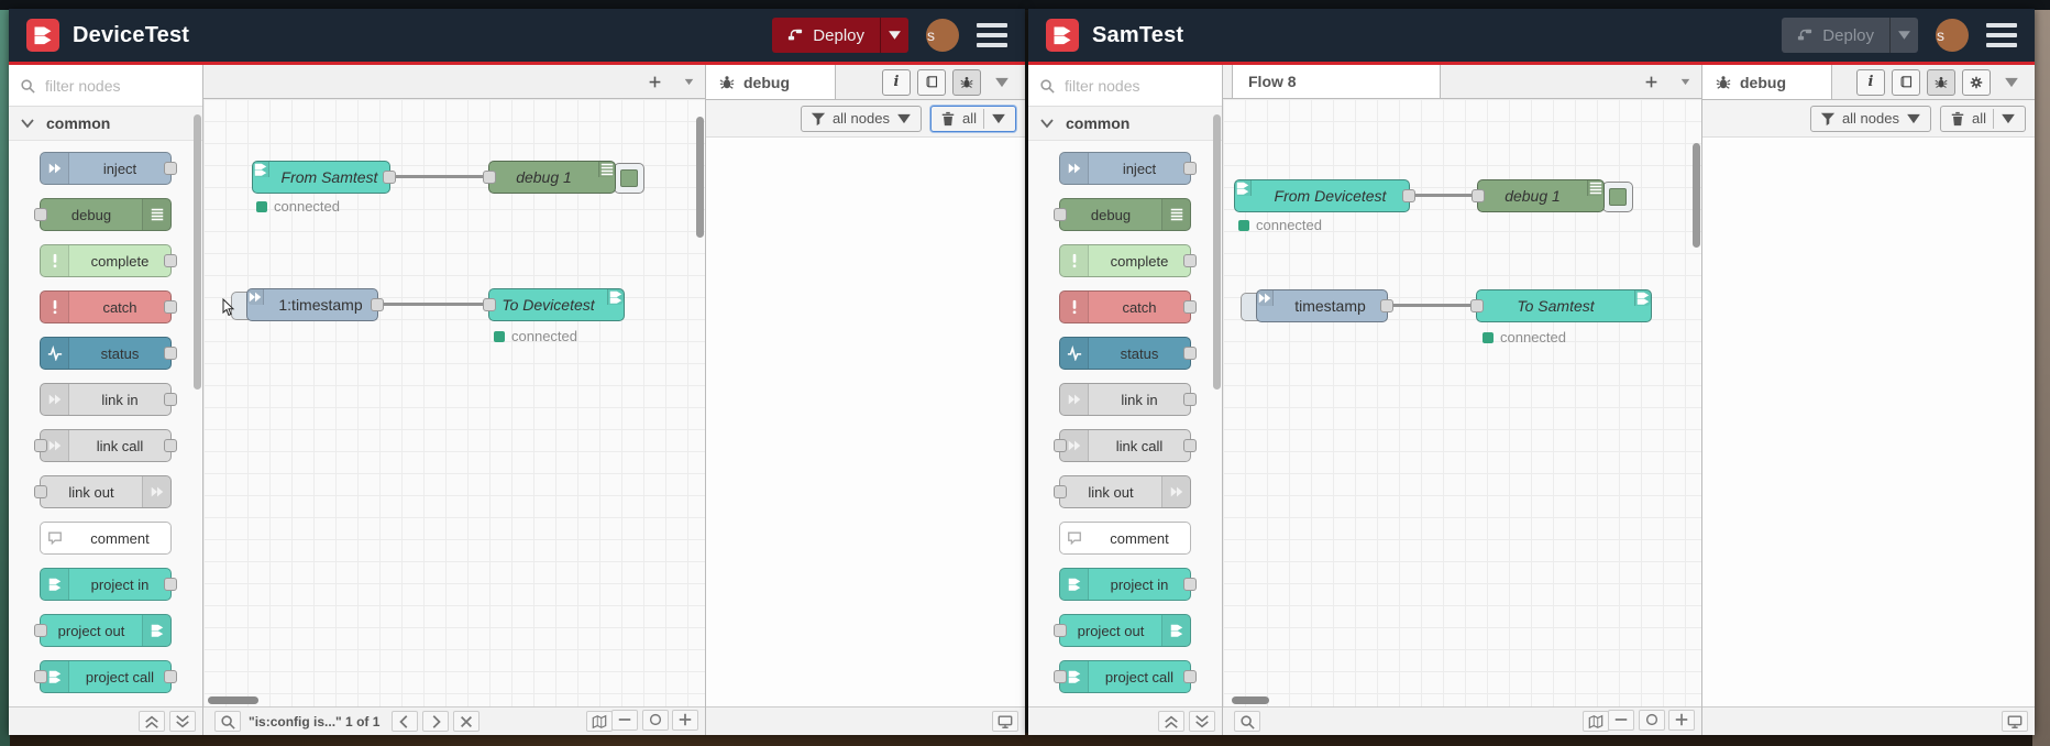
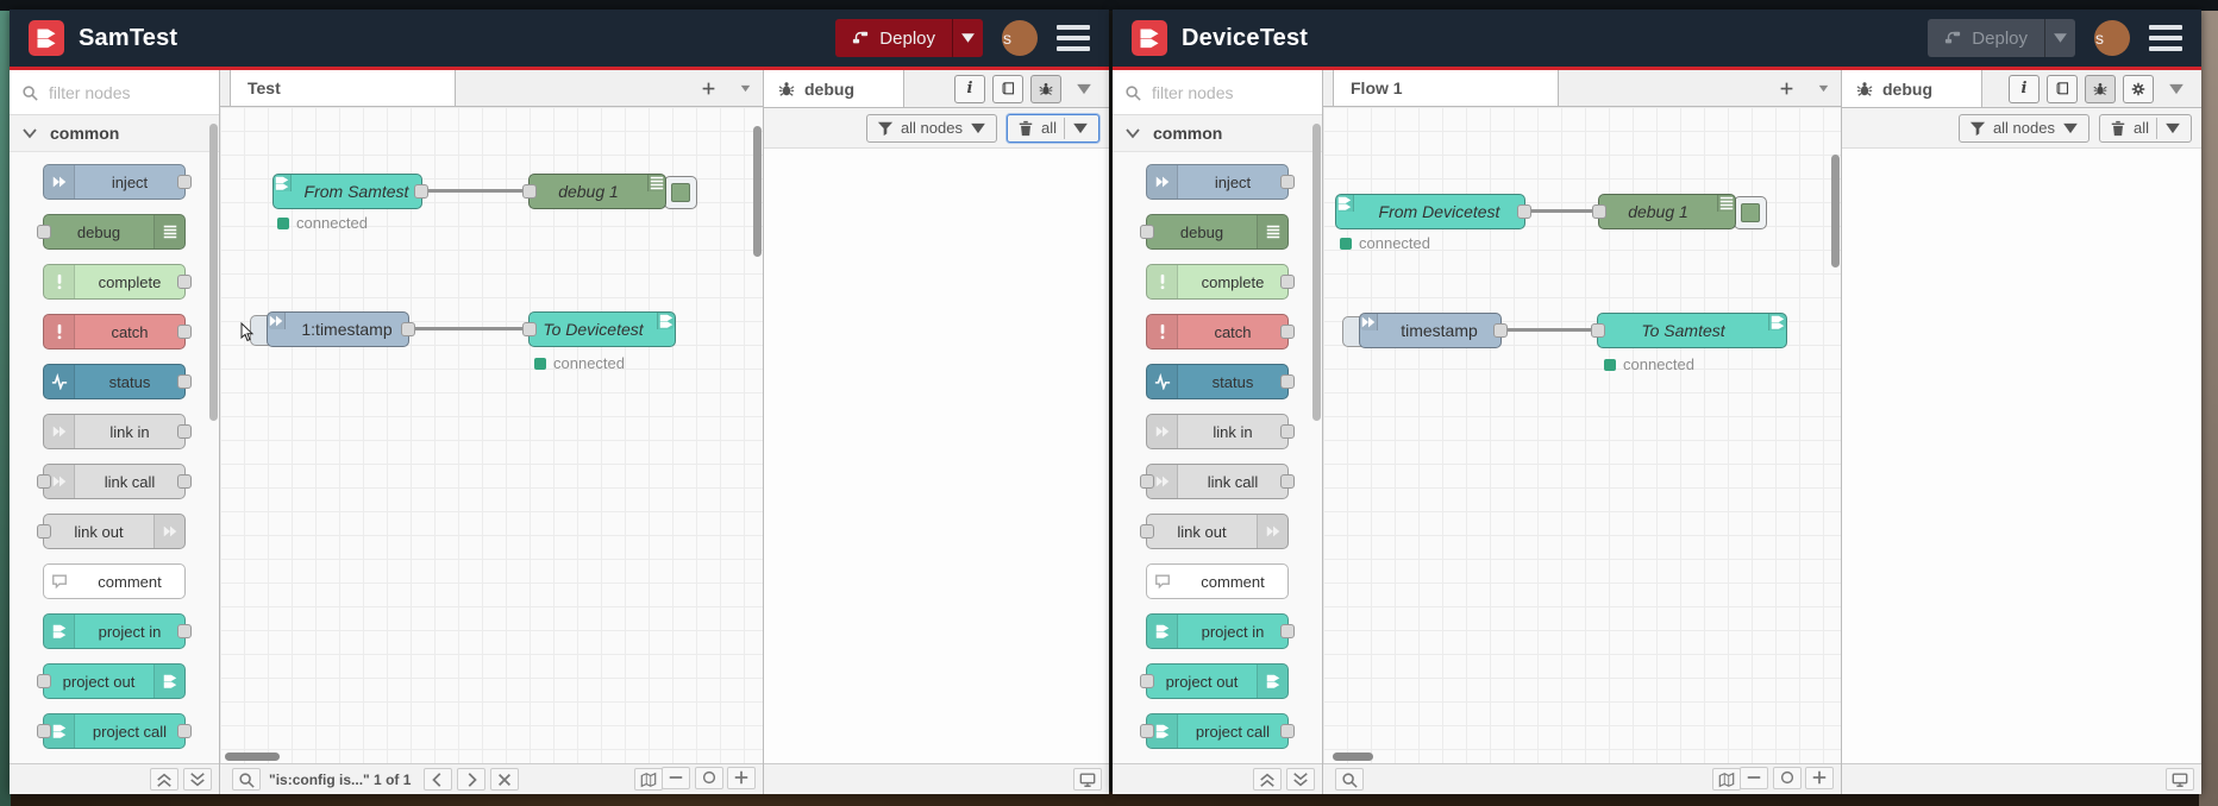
- DeviceTest
+ SamTest
  Deploy
  s
  filter nodes
  common
  inject
  debug
  complete
  catch
  status
  link in
  link call
  link out
  comment
  project in
  project out
  project call
+ Test
  From Samtest
  debug 1
  connected
  1:timestamp
  To Devicetest
  connected
  "is:config is..." 1 of 1
  debug
  i
  all nodes
  all
- SamTest
+ DeviceTest
  Deploy
  s
  filter nodes
  common
  inject
  debug
  complete
  catch
  status
  link in
  link call
  link out
  comment
  project in
  project out
  project call
- Flow 8
+ Flow 1
  From Devicetest
  debug 1
  connected
  timestamp
  To Samtest
  connected
  debug
  i
  all nodes
  all
